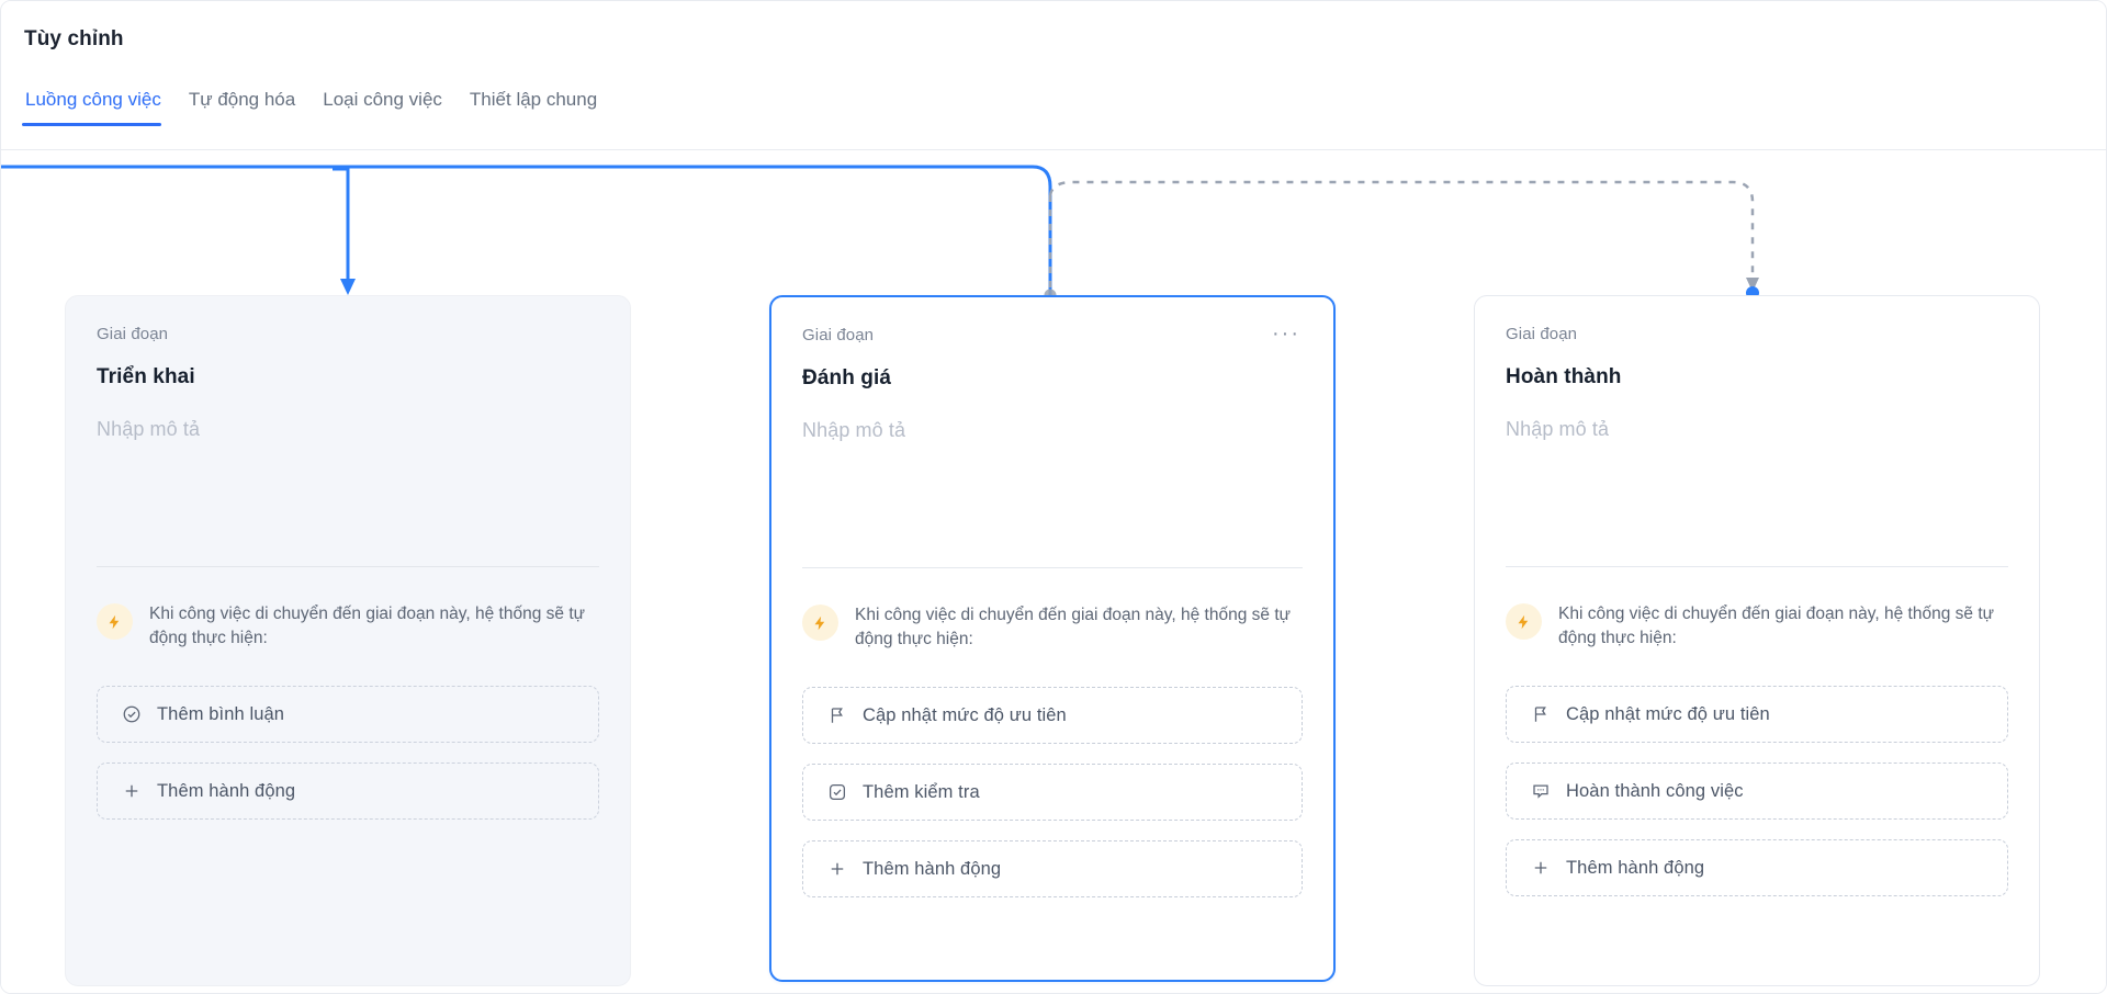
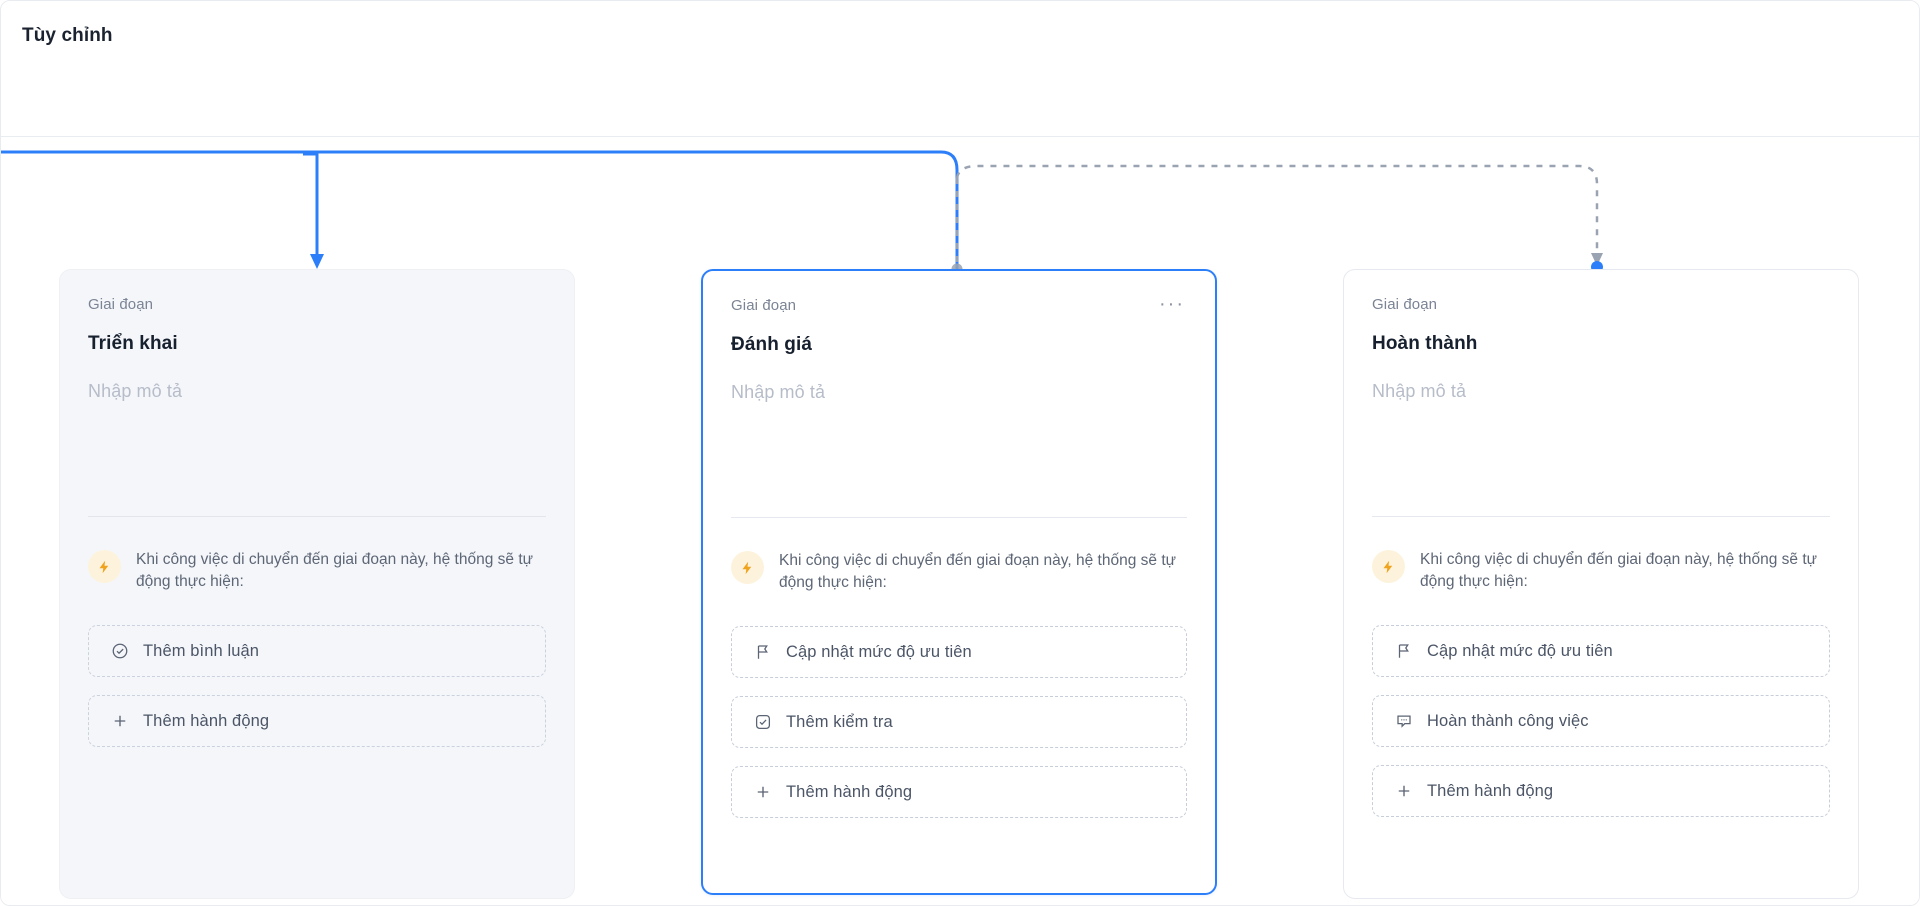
  Tùy chỉnh
- Luồng công việc
- Tự động hóa
- Loại công việc
- Thiết lập chung
  Giai đoạn
  Triển khai
  Nhập mô tả
  Khi công việc di chuyển đến giai đoạn này, hệ thống sẽ tự động thực hiện:
  Thêm bình luận
  Thêm hành động
  Giai đoạn
  ···
  Đánh giá
  Nhập mô tả
  Khi công việc di chuyển đến giai đoạn này, hệ thống sẽ tự động thực hiện:
  Cập nhật mức độ ưu tiên
  Thêm kiểm tra
  Thêm hành động
  Giai đoạn
  Hoàn thành
  Nhập mô tả
  Khi công việc di chuyển đến giai đoạn này, hệ thống sẽ tự động thực hiện:
  Cập nhật mức độ ưu tiên
  Hoàn thành công việc
  Thêm hành động
